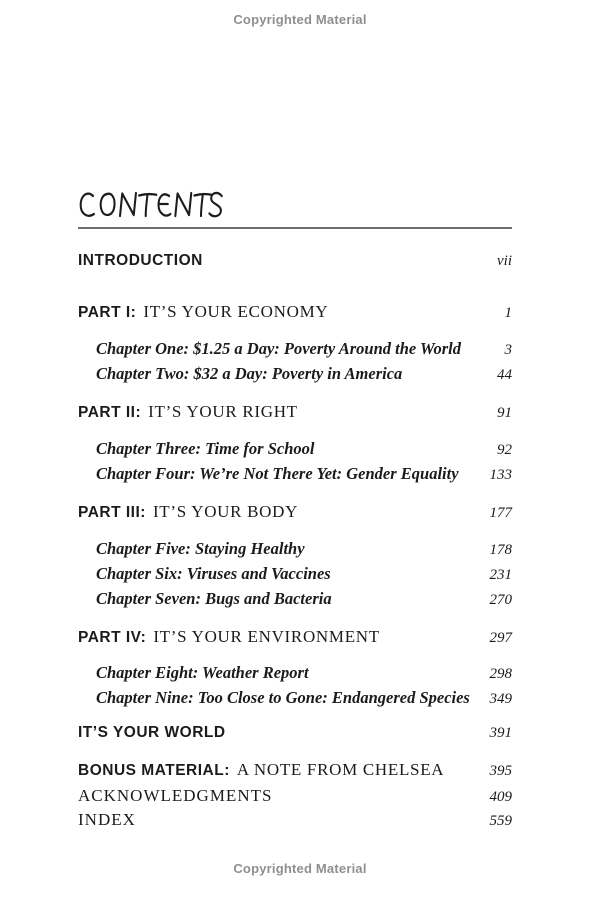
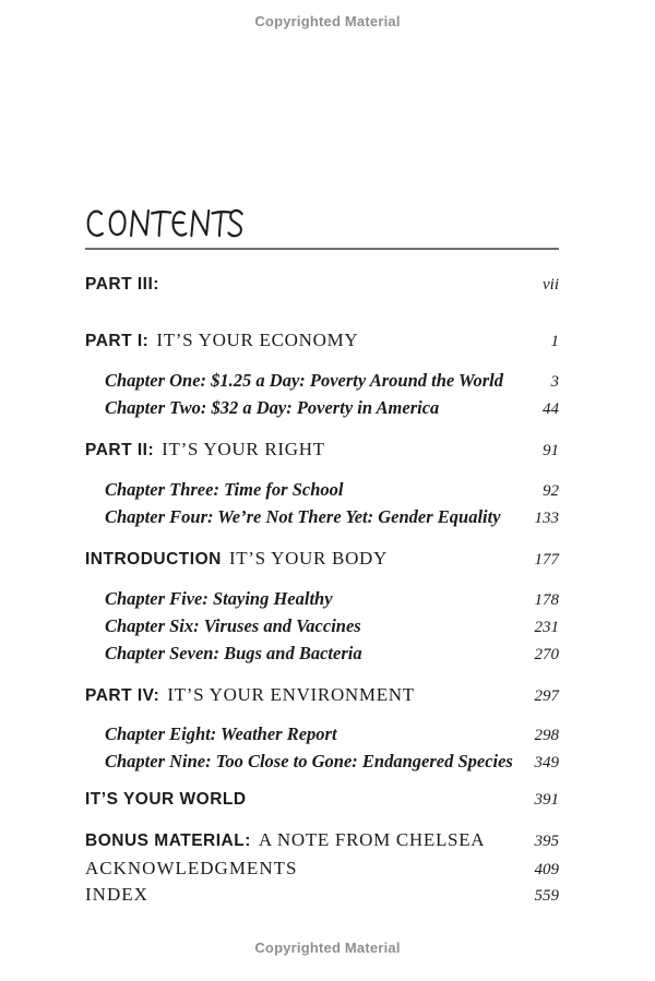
  Copyrighted Material
- INTRODUCTION
+ PART III:
  vii
  PART I: IT’S YOUR ECONOMY
  1
  Chapter One: $1.25 a Day: Poverty Around the World
  3
  Chapter Two: $32 a Day: Poverty in America
  44
  PART II: IT’S YOUR RIGHT
  91
  Chapter Three: Time for School
  92
  Chapter Four: We’re Not There Yet: Gender Equality
  133
- PART III: IT’S YOUR BODY
+ INTRODUCTION IT’S YOUR BODY
  177
  Chapter Five: Staying Healthy
  178
  Chapter Six: Viruses and Vaccines
  231
  Chapter Seven: Bugs and Bacteria
  270
  PART IV: IT’S YOUR ENVIRONMENT
  297
  Chapter Eight: Weather Report
  298
  Chapter Nine: Too Close to Gone: Endangered Species
  349
  IT’S YOUR WORLD
  391
  BONUS MATERIAL: A NOTE FROM CHELSEA
  395
  ACKNOWLEDGMENTS
  409
  INDEX
  559
  Copyrighted Material
